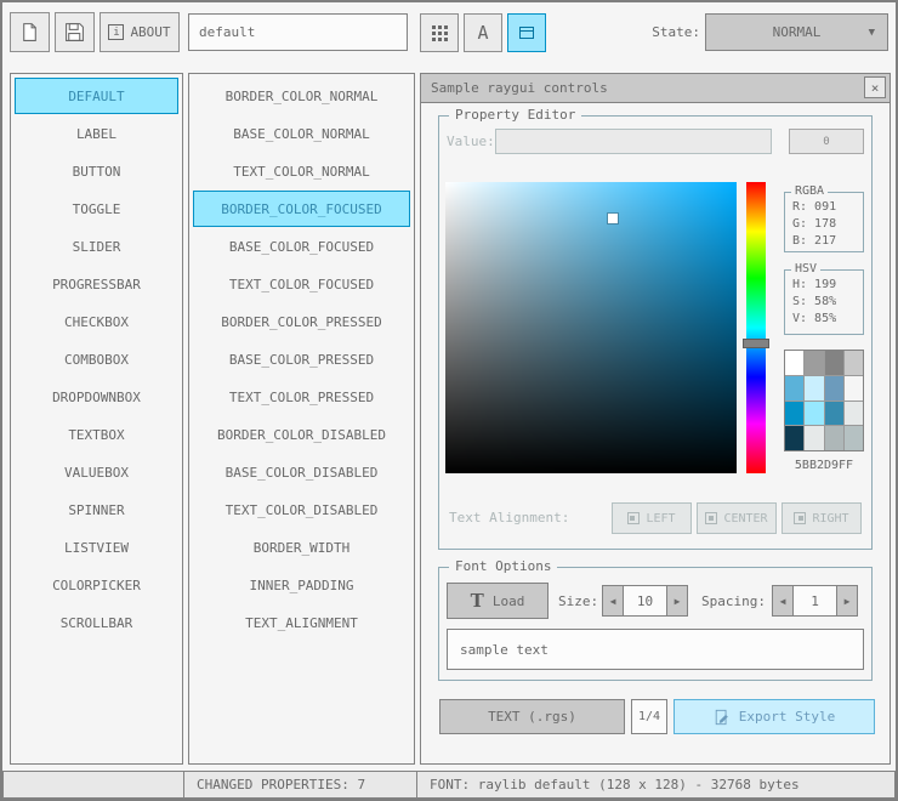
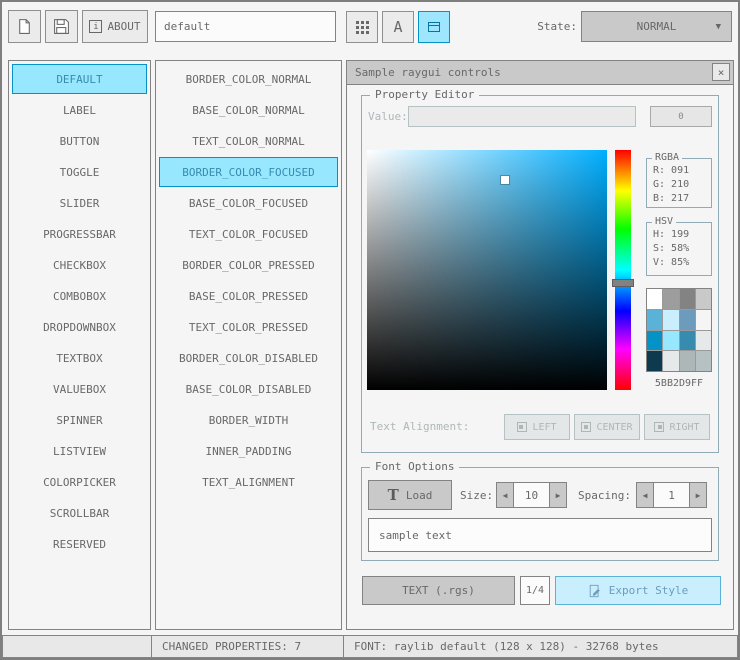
  i
  ABOUT
  default
  A
  State:
  NORMAL
  ▼
  DEFAULT
  LABEL
  BUTTON
  TOGGLE
  SLIDER
  PROGRESSBAR
  CHECKBOX
  COMBOBOX
  DROPDOWNBOX
  TEXTBOX
  VALUEBOX
  SPINNER
  LISTVIEW
  COLORPICKER
  SCROLLBAR
+ RESERVED
  BORDER_COLOR_NORMAL
  BASE_COLOR_NORMAL
  TEXT_COLOR_NORMAL
  BORDER_COLOR_FOCUSED
  BASE_COLOR_FOCUSED
  TEXT_COLOR_FOCUSED
  BORDER_COLOR_PRESSED
  BASE_COLOR_PRESSED
  TEXT_COLOR_PRESSED
  BORDER_COLOR_DISABLED
  BASE_COLOR_DISABLED
- TEXT_COLOR_DISABLED
  BORDER_WIDTH
  INNER_PADDING
  TEXT_ALIGNMENT
  Sample raygui controls
  ×
  Property Editor
  Value:
  0
  RGBA
  R: 091
- G: 178
+ G: 210
  B: 217
  HSV
  H: 199
  S: 58%
  V: 85%
  5BB2D9FF
  Text Alignment:
  LEFT
  CENTER
  RIGHT
  Font Options
  T
  Load
  Size:
  ◀
  10
  ▶
  Spacing:
  ◀
  1
  ▶
  sample text
  TEXT (.rgs)
  1/4
  Export Style
  CHANGED PROPERTIES: 7
  FONT: raylib default (128 x 128) - 32768 bytes
